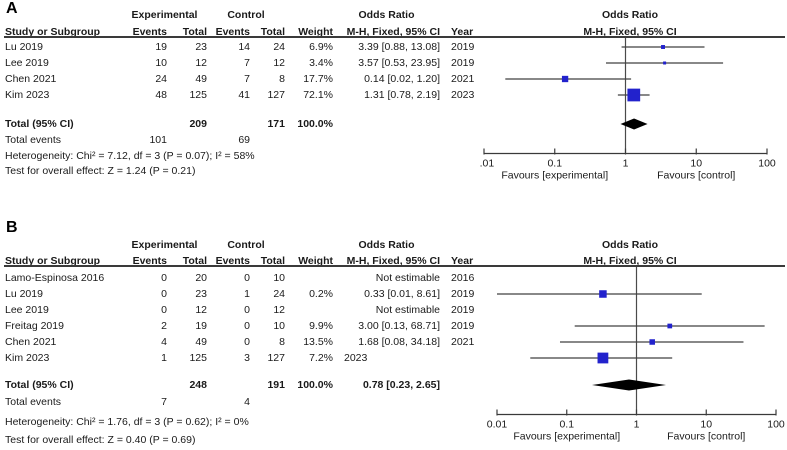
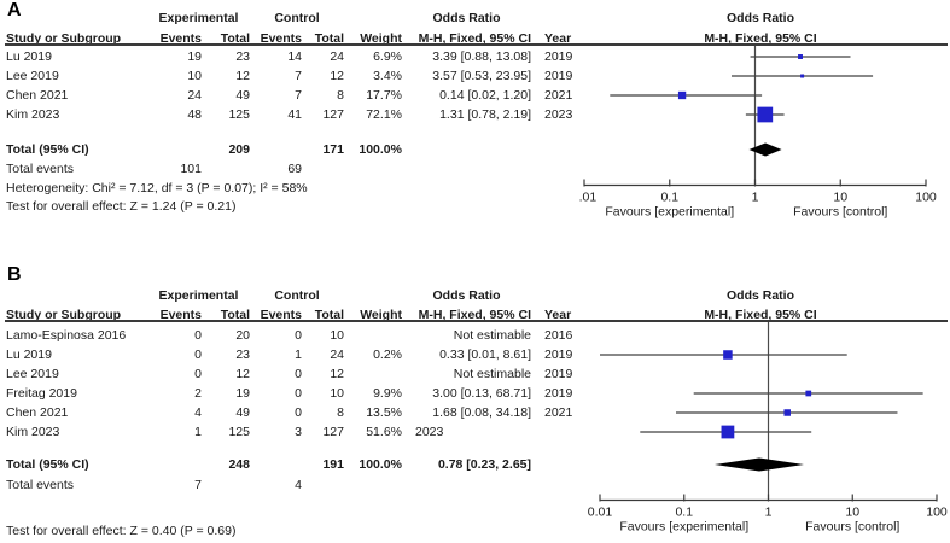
  A
  Experimental
  Control
  Odds Ratio
  Odds Ratio
  Study or Subgroup
  Events
  Total
  Events
  Total
  Weight
  M-H, Fixed, 95% CI
  Year
  M-H, Fixed, 95% CI
  Lu 2019
  19
  23
  14
  24
  6.9%
  3.39 [0.88, 13.08]
  2019
  Lee 2019
  10
  12
  7
  12
  3.4%
  3.57 [0.53, 23.95]
  2019
  Chen 2021
  24
  49
  7
  8
  17.7%
  0.14 [0.02, 1.20]
  2021
  Kim 2023
  48
  125
  41
  127
  72.1%
  1.31 [0.78, 2.19]
  2023
  Total (95% CI)
  209
  171
  100.0%
  Total events
  101
  69
  Heterogeneity: Chi² = 7.12, df = 3 (P = 0.07); I² = 58%
  Test for overall effect: Z = 1.24 (P = 0.21)
  .01
  0.1
  1
  10
  100
  Favours [experimental]
  Favours [control]
  B
  Experimental
  Control
  Odds Ratio
  Odds Ratio
  Study or Subgroup
  Events
  Total
  Events
  Total
  Weight
  M-H, Fixed, 95% CI
  Year
  M-H, Fixed, 95% CI
  Lamo-Espinosa 2016
  0
  20
  0
  10
  Not estimable
  2016
  Lu 2019
  0
  23
  1
  24
  0.2%
  0.33 [0.01, 8.61]
  2019
  Lee 2019
  0
  12
  0
  12
  Not estimable
  2019
  Freitag 2019
  2
  19
  0
  10
  9.9%
  3.00 [0.13, 68.71]
  2019
  Chen 2021
  4
  49
  0
  8
  13.5%
  1.68 [0.08, 34.18]
  2021
  Kim 2023
  1
  125
  3
  127
- 7.2%
+ 51.6%
  2023
  Total (95% CI)
  248
  191
  100.0%
  0.78 [0.23, 2.65]
  Total events
  7
  4
- Heterogeneity: Chi² = 1.76, df = 3 (P = 0.62); I² = 0%
  Test for overall effect: Z = 0.40 (P = 0.69)
  0.01
  0.1
  1
  10
  100
  Favours [experimental]
  Favours [control]
